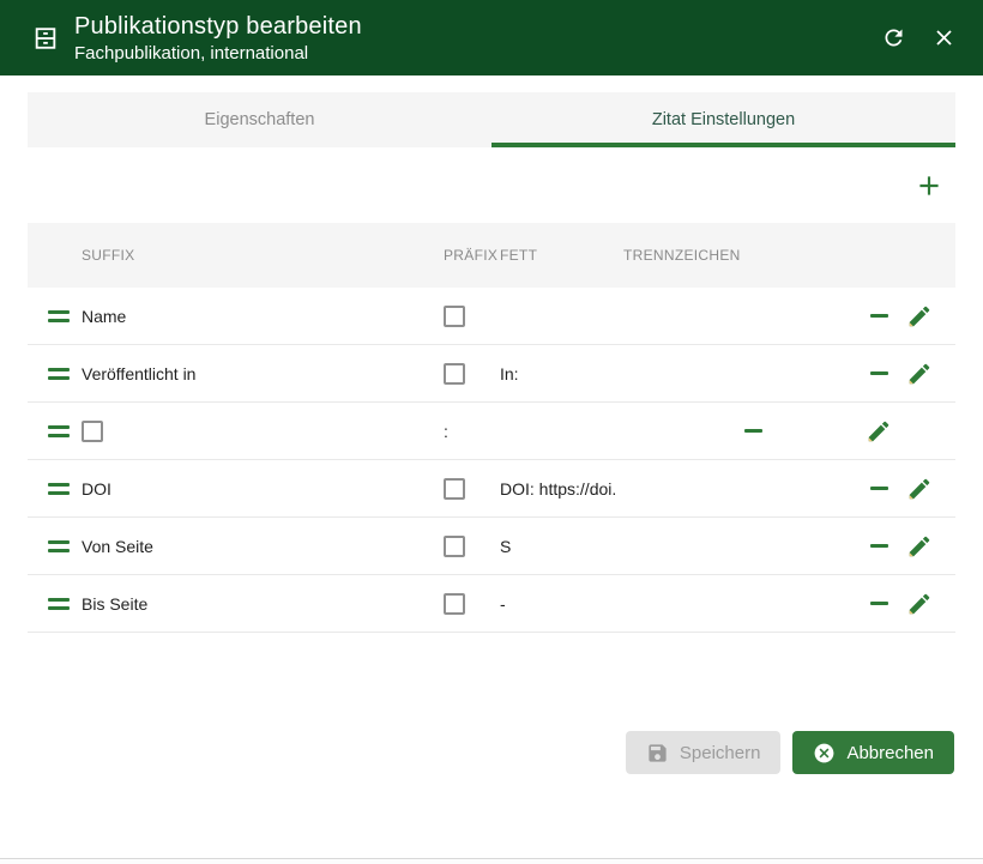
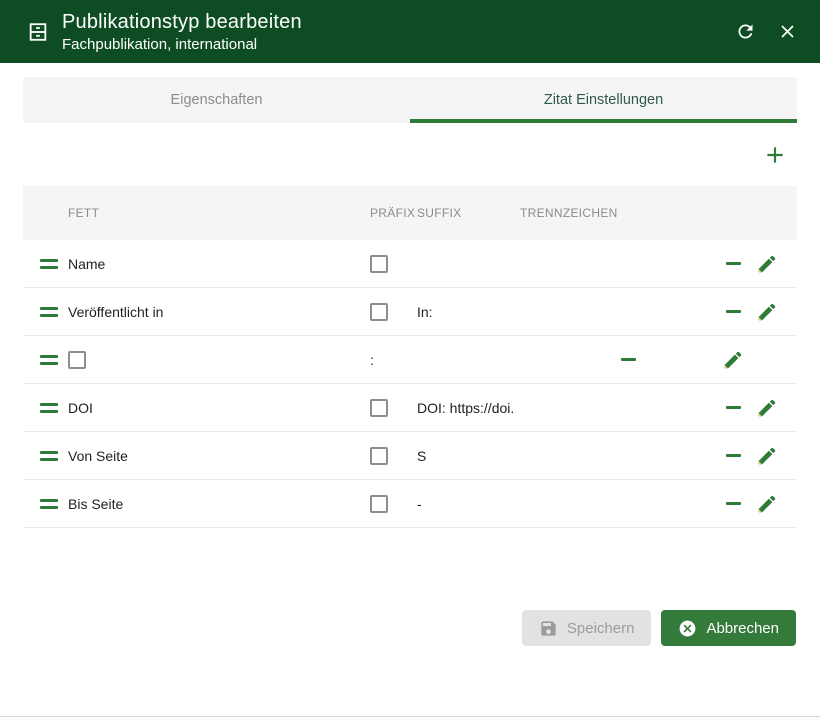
  Publikationstyp bearbeiten
  Fachpublikation, international
  Eigenschaften
  Zitat Einstellungen
- SUFFIX
+ FETT
  PRÄFIX
- FETT
+ SUFFIX
  TRENNZEICHEN
  Name
  Veröffentlicht in
  In:
  :
  DOI
  DOI: https://doi.
  Von Seite
  S
  Bis Seite
  -
  Speichern
  Abbrechen
